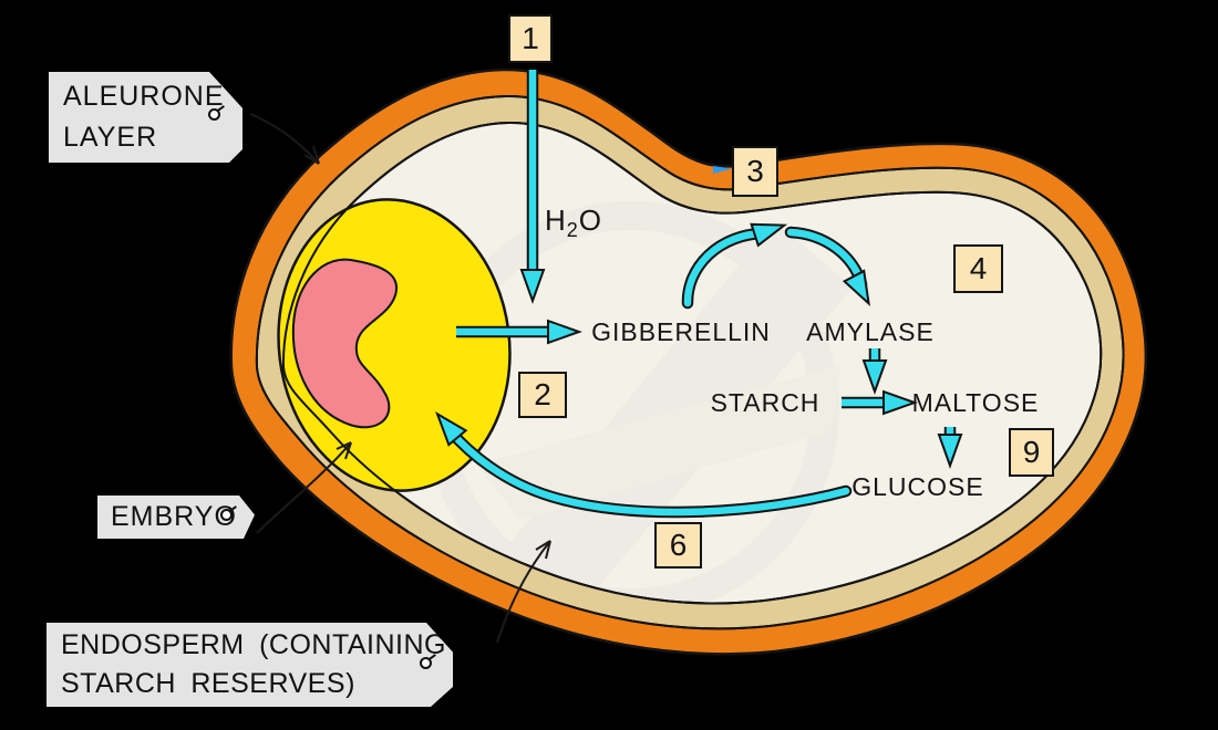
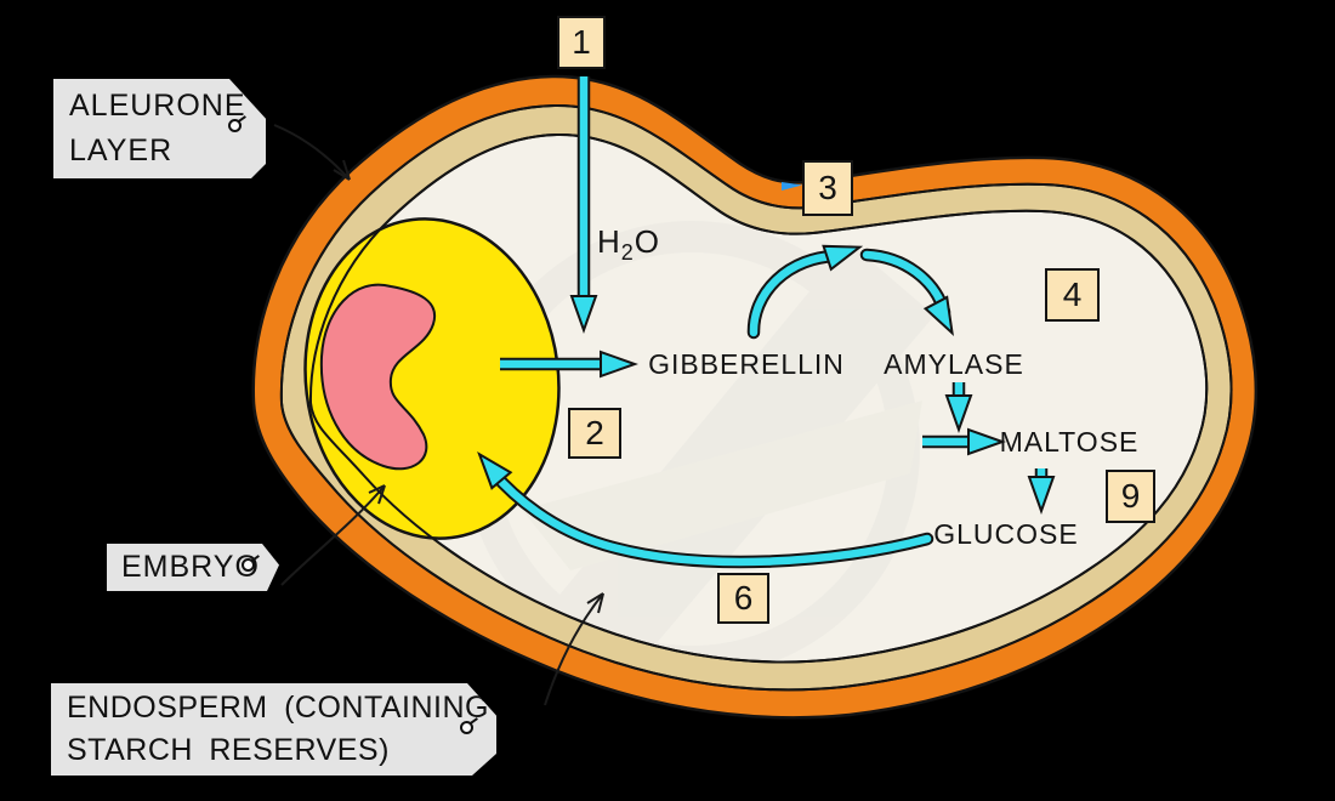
  ALEURONE
  LAYER
  EMBRY
  ENDOSPERM (CONTAINING
  STARCH RESERVES)
  1
  2
  3
  4
  9
  6
  H2O
  GIBBERELLIN
  AMYLASE
- STARCH
  MALTOSE
  GLUCOSE
